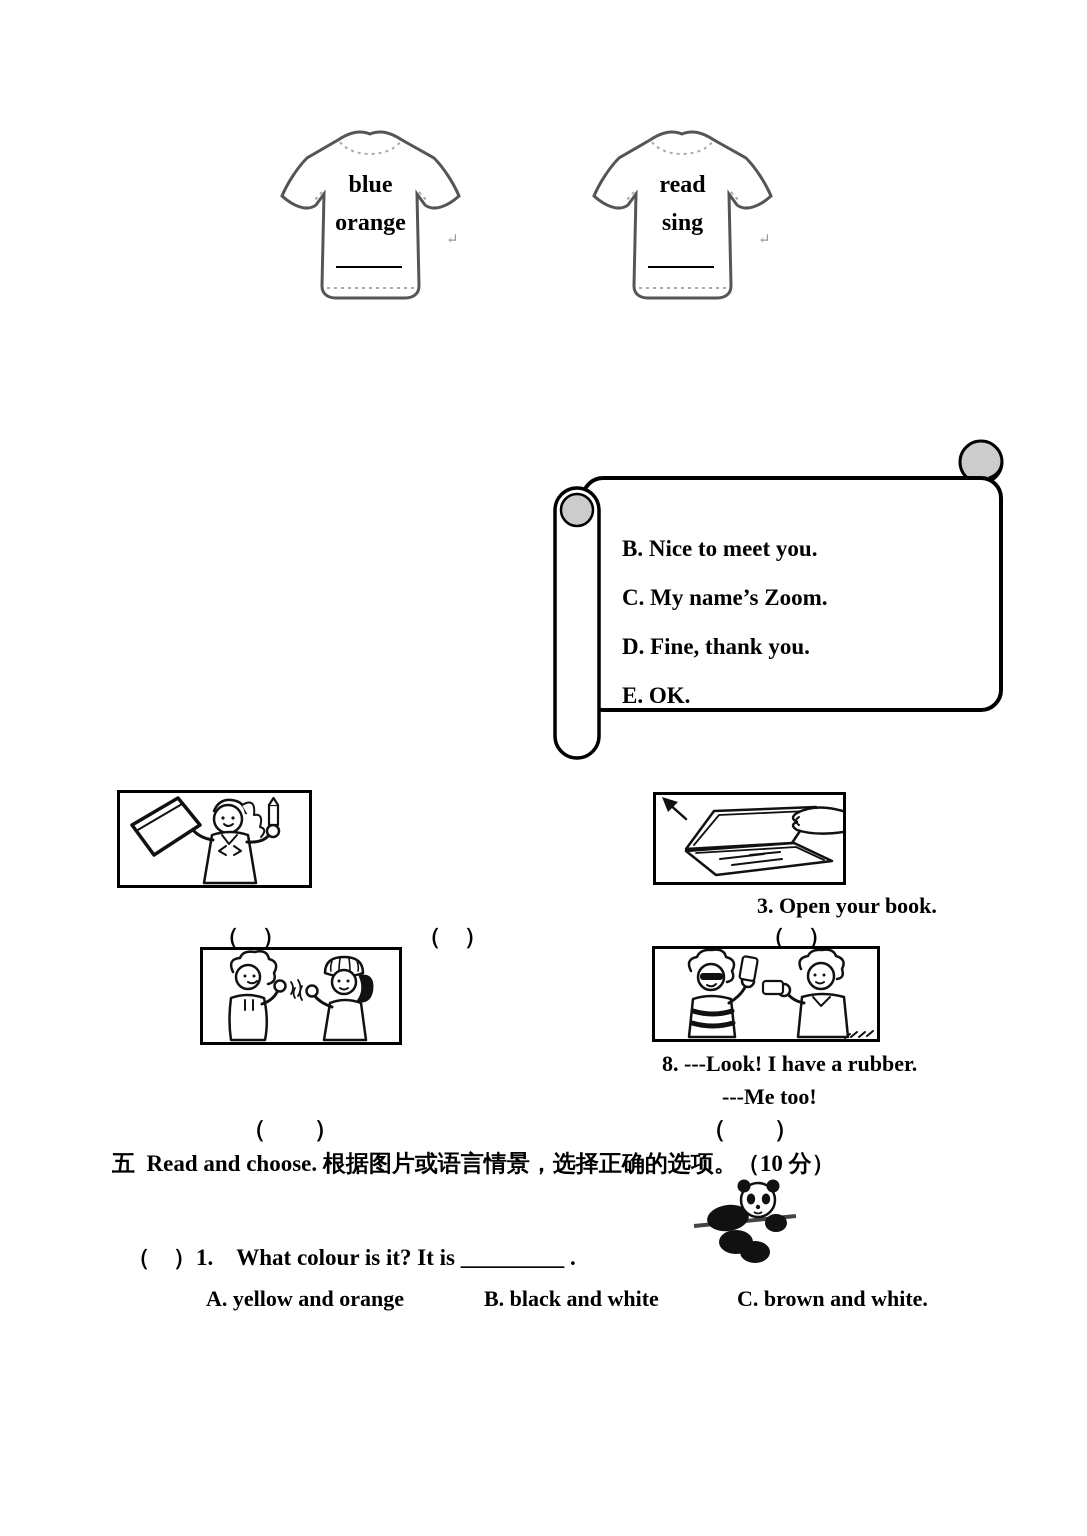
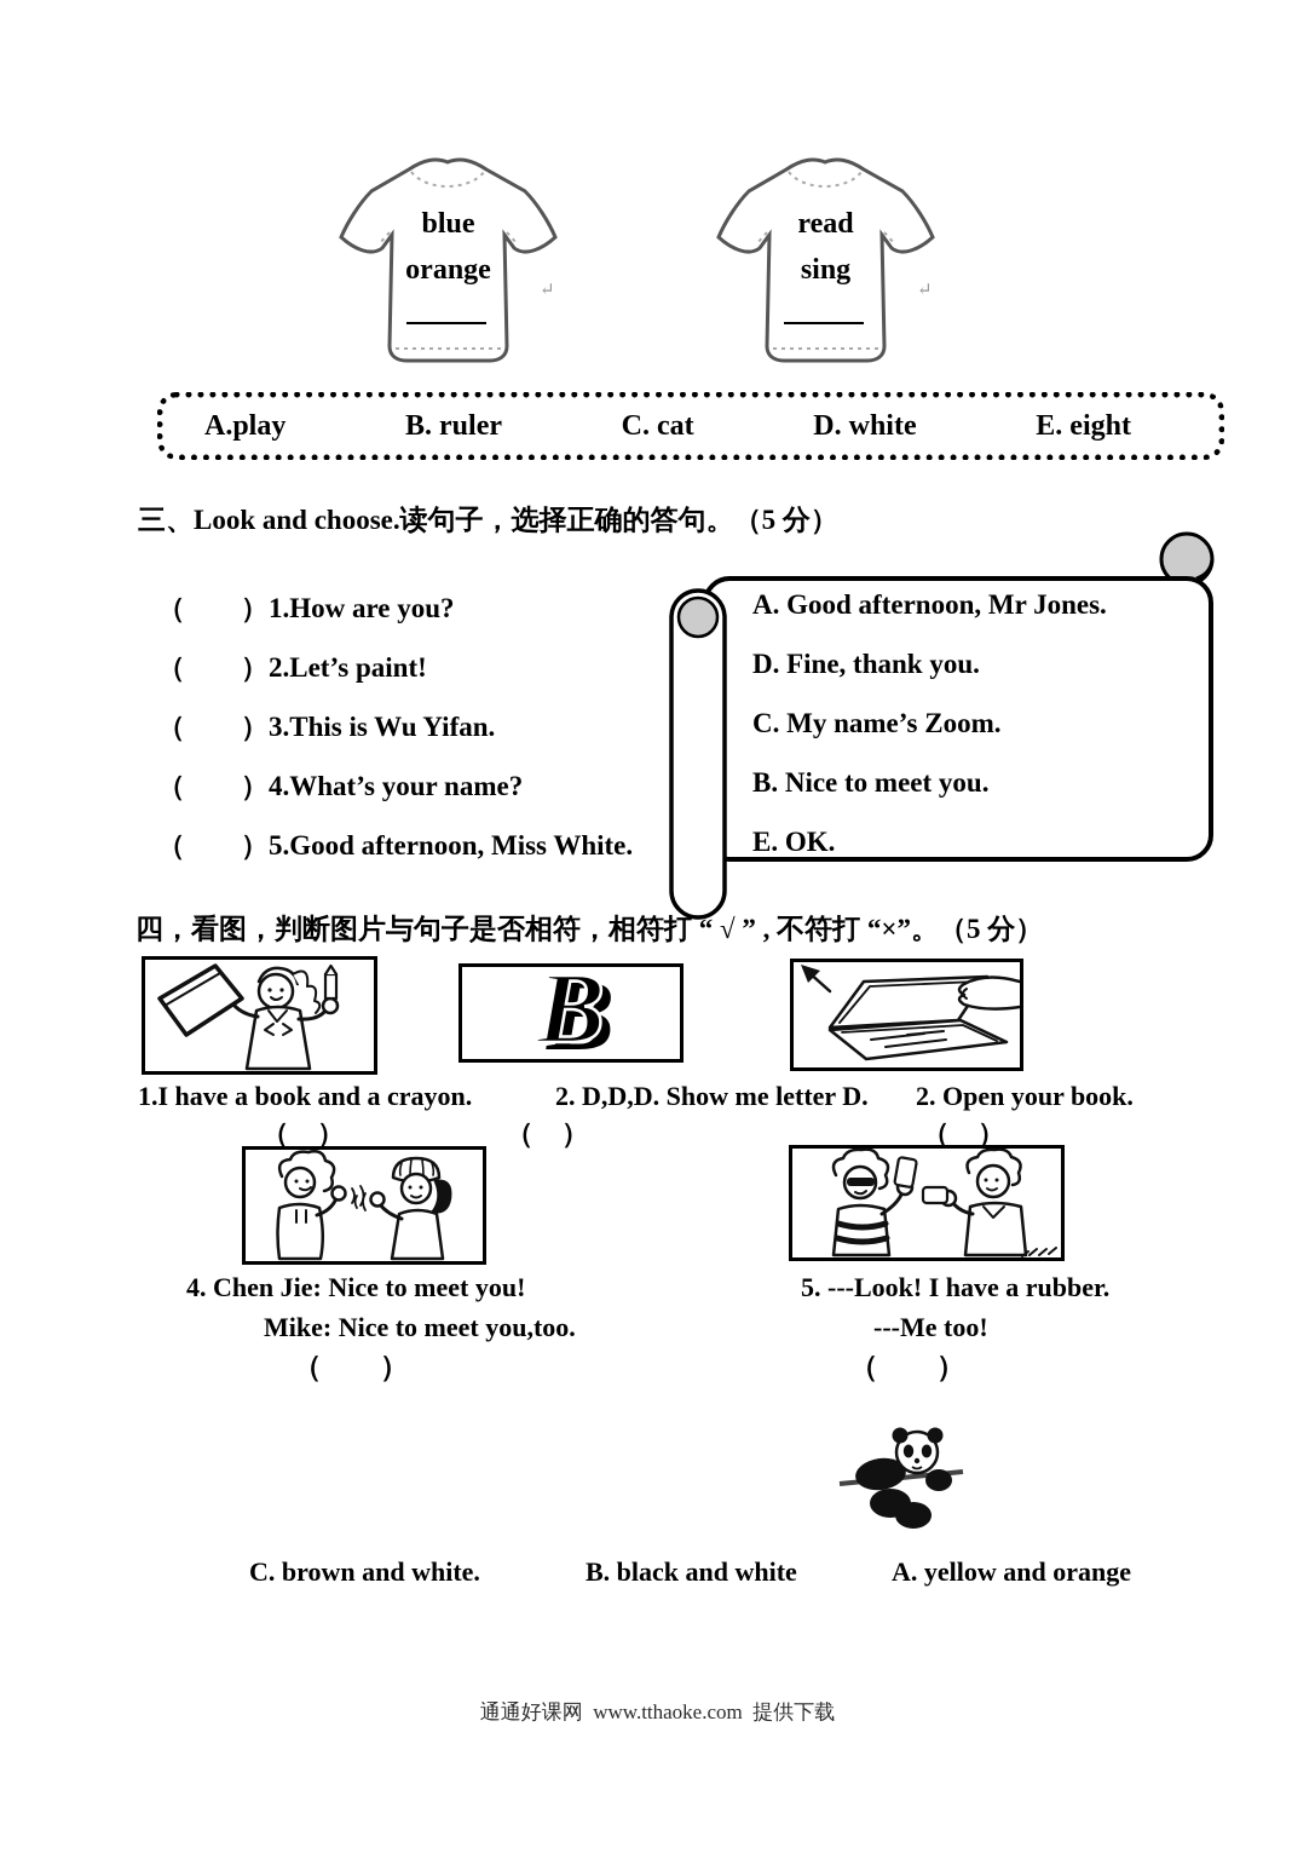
  blue
  orange
  ↵
  read
  sing
  ↵
+ A.play
+ B. ruler
+ C. cat
+ D. white
+ E. eight
+ 三、Look and choose.读句子，选择正确的答句。（5 分）
+ （ ）1.How are you?
+ （ ）2.Let’s paint!
+ （ ）3.This is Wu Yifan.
+ （ ）4.What’s your name?
+ （ ）5.Good afternoon, Miss White.
+ A. Good afternoon, Mr Jones.
- B. Nice to meet you.
+ D. Fine, thank you.
  C. My name’s Zoom.
- D. Fine, thank you.
+ B. Nice to meet you.
  E. OK.
+ 四，看图，判断图片与句子是否相符，相符打 “ √ ” , 不符打 “×”。（5 分）
+ B
+ 1.I have a book and a crayon.
+ 2. D,D,D. Show me letter D.
- 3. Open your book.
+ 2. Open your book.
  （ ）
  （ ）
  （ ）
+ 4. Chen Jie: Nice to meet you!
+ Mike: Nice to meet you,too.
- 8. ---Look! I have a rubber.
+ 5. ---Look! I have a rubber.
  ---Me too!
  （ ）
  （ ）
- 五 Read and choose. 根据图片或语言情景，选择正确的选项。（10 分）
- （ ）1. What colour is it? It is _________ .
- A. yellow and orange
+ C. brown and white.
  B. black and white
- C. brown and white.
+ A. yellow and orange
+ 通通好课网 www.tthaoke.com 提供下载
